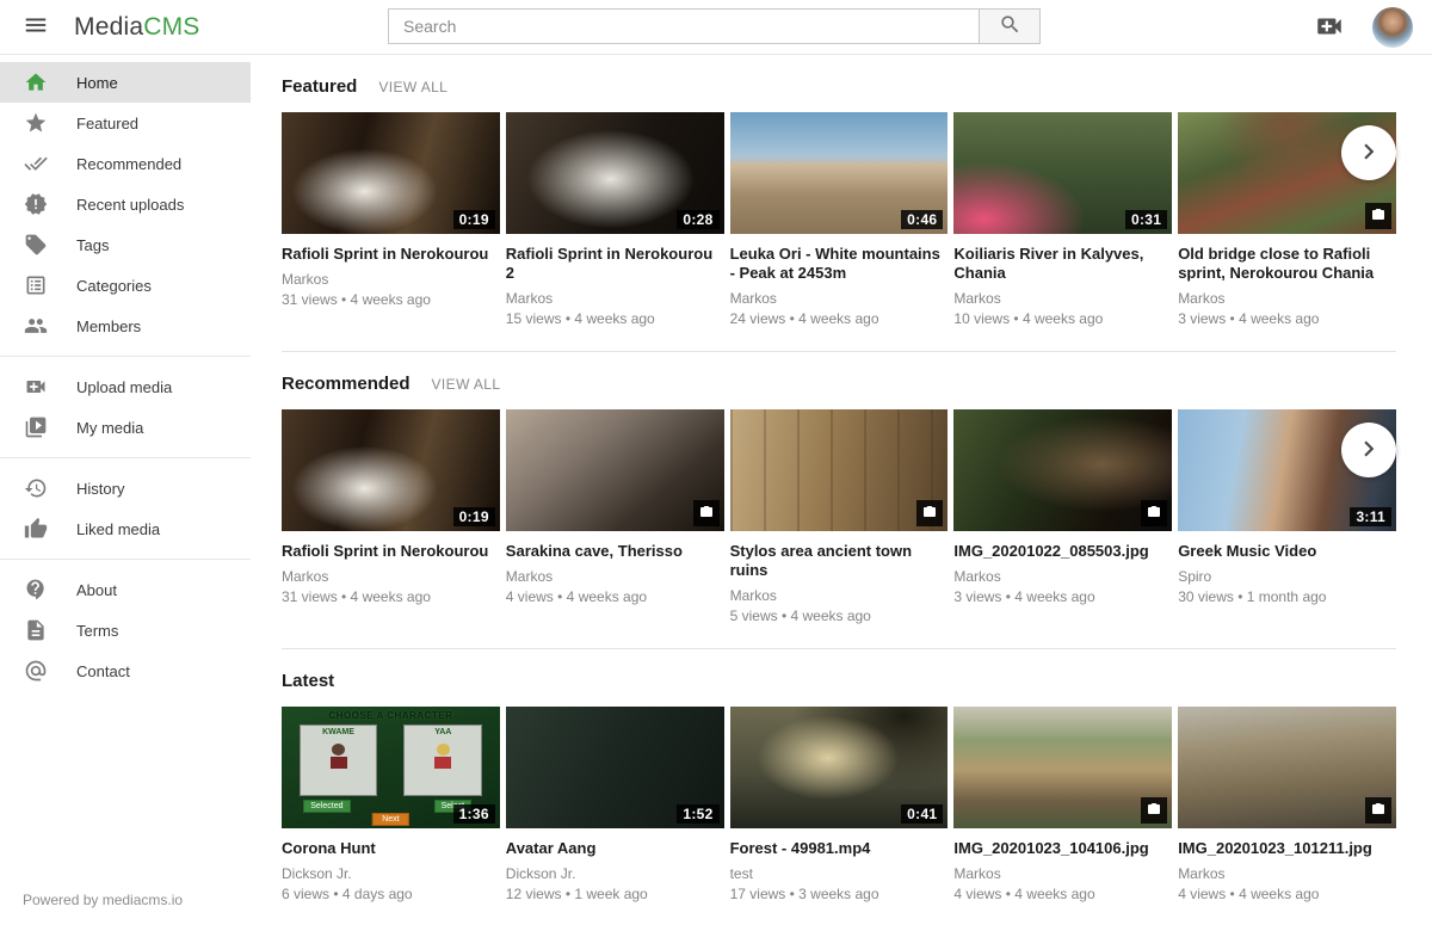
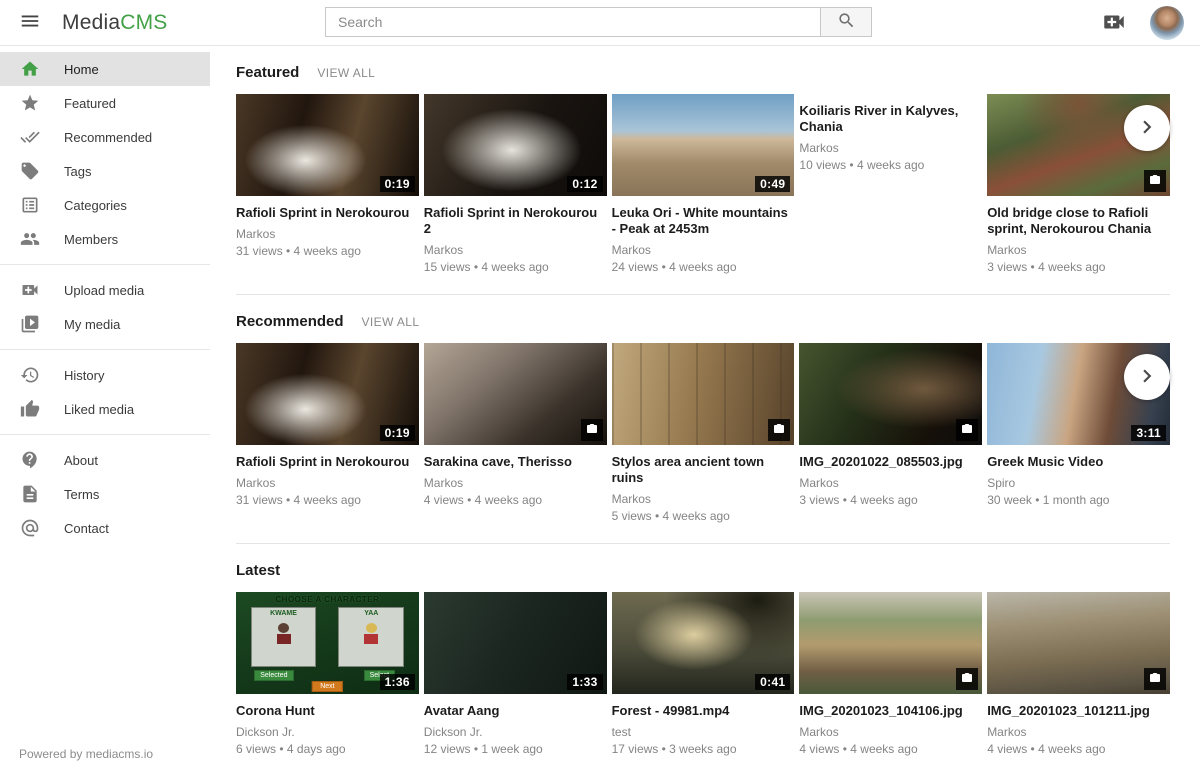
  Media
  CMS
  Search
  Home
  Featured
  Recommended
- Recent uploads
  Tags
  Categories
  Members
  Upload media
  My media
  History
  Liked media
  About
  Terms
  Contact
  Powered by mediacms.io
  Featured
  VIEW ALL
  0:19
  Rafioli Sprint in Nerokourou
  Markos
  31 views • 4 weeks ago
- 0:28
+ 0:12
  Rafioli Sprint in Nerokourou 2
  Markos
  15 views • 4 weeks ago
- 0:46
+ 0:49
  Leuka Ori - White mountains - Peak at 2453m
  Markos
  24 views • 4 weeks ago
- 0:31
  Koiliaris River in Kalyves, Chania
  Markos
  10 views • 4 weeks ago
  Old bridge close to Rafioli sprint, Nerokourou Chania
  Markos
  3 views • 4 weeks ago
  Recommended
  VIEW ALL
  0:19
  Rafioli Sprint in Nerokourou
  Markos
  31 views • 4 weeks ago
  Sarakina cave, Therisso
  Markos
  4 views • 4 weeks ago
  Stylos area ancient town ruins
  Markos
  5 views • 4 weeks ago
  IMG_20201022_085503.jpg
  Markos
  3 views • 4 weeks ago
  3:11
  Greek Music Video
  Spiro
- 30 views • 1 month ago
+ 30 week • 1 month ago
  Latest
  CHOOSE A CHARACTER
  1:36
  Corona Hunt
  Dickson Jr.
  6 views • 4 days ago
- 1:52
+ 1:33
  Avatar Aang
  Dickson Jr.
  12 views • 1 week ago
  0:41
  Forest - 49981.mp4
  test
  17 views • 3 weeks ago
  IMG_20201023_104106.jpg
  Markos
  4 views • 4 weeks ago
  IMG_20201023_101211.jpg
  Markos
  4 views • 4 weeks ago
